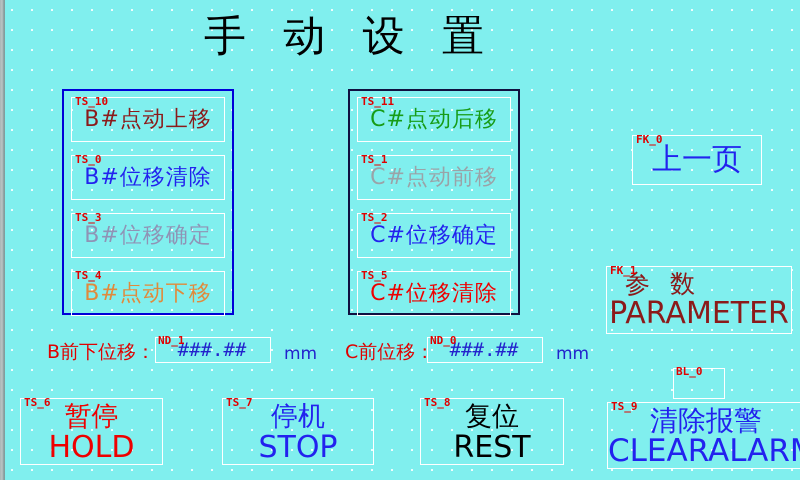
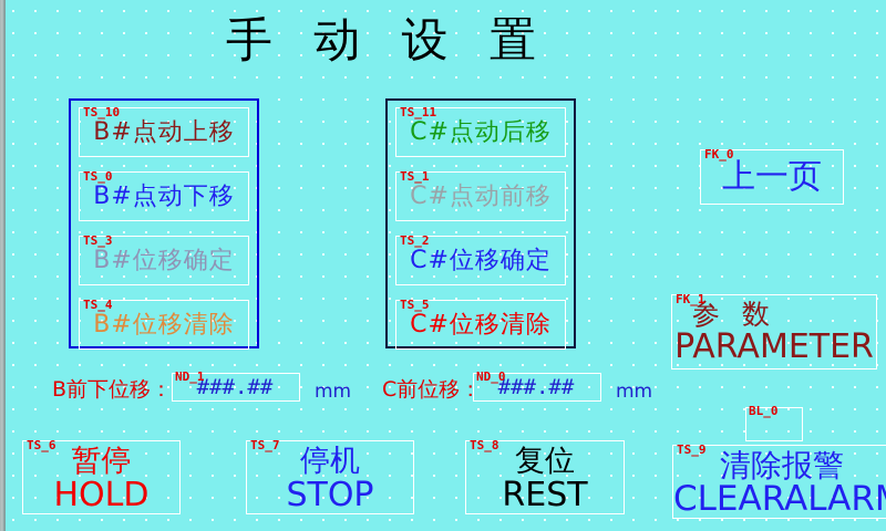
  手 动 设 置
  TS_10
  B#点动上移
  TS_0
- B#位移清除
+ B#点动下移
  TS_3
  B#位移确定
  TS_4
- B#点动下移
+ B#位移清除
  TS_11
  C#点动后移
  TS_1
  C#点动前移
  TS_2
  C#位移确定
  TS_5
  C#位移清除
  FK_0
  上一页
  FK_1
  参 数
  PARAMETER
  B前下位移：
  ND_1
  ###.##
  mm
  C前位移：
  ND_0
  ###.##
  mm
  BL_0
  TS_6
  暂停
  HOLD
  TS_7
  停机
  STOP
  TS_8
  复位
  REST
  TS_9
  清除报警
  CLEARALAR
